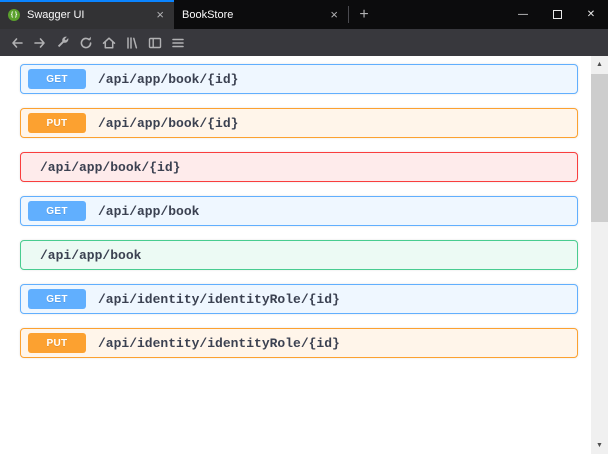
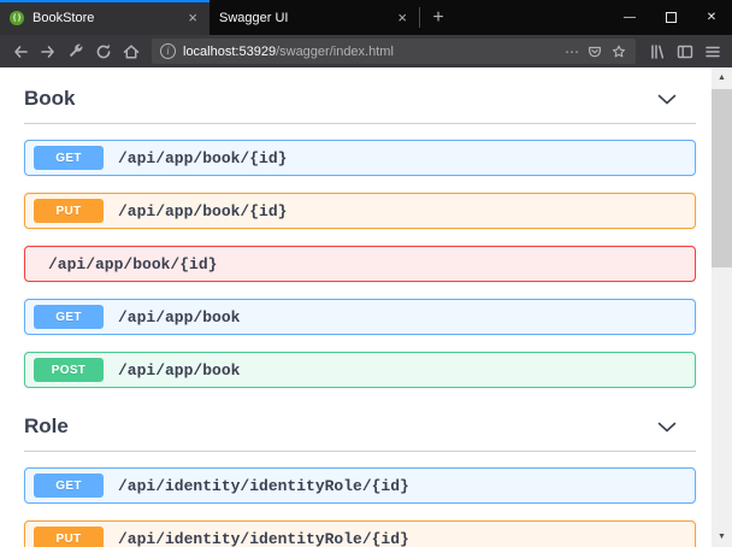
- Swagger UI
+ BookStore
  ×
- BookStore
+ Swagger UI
  ×
  +
  —
  ✕
+ i
+ localhost:53929/swagger/index.html
+ ⋯
+ Book
  GET
  /api/app/book/{id}
  PUT
  /api/app/book/{id}
  /api/app/book/{id}
  GET
  /api/app/book
+ POST
  /api/app/book
+ Role
  GET
  /api/identity/identityRole/{id}
  PUT
  /api/identity/identityRole/{id}
